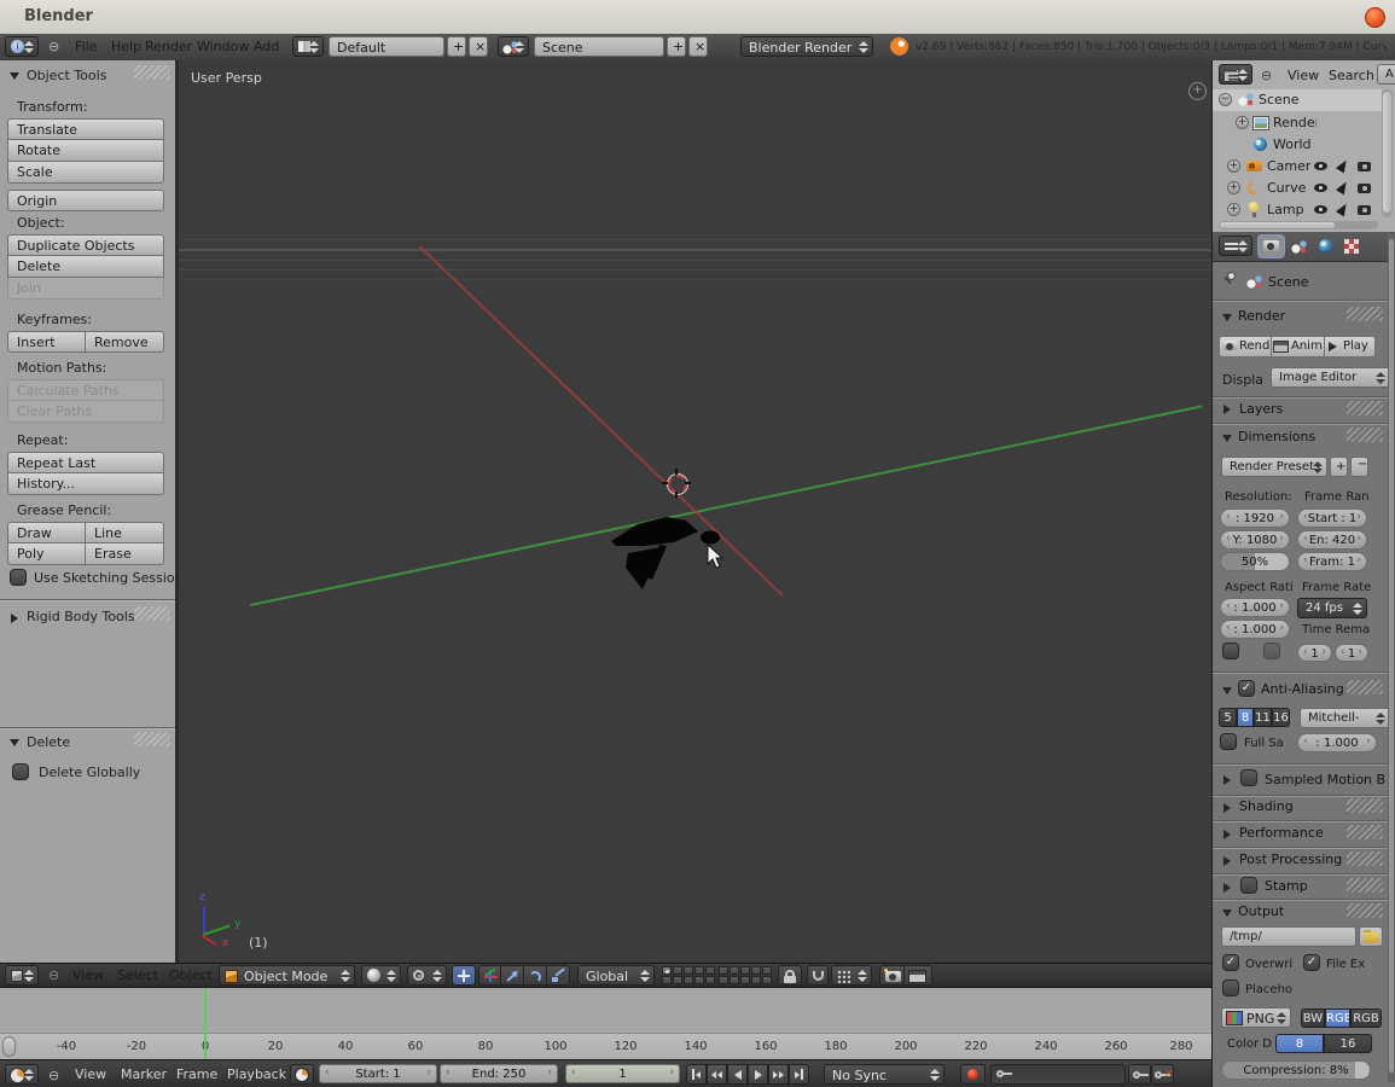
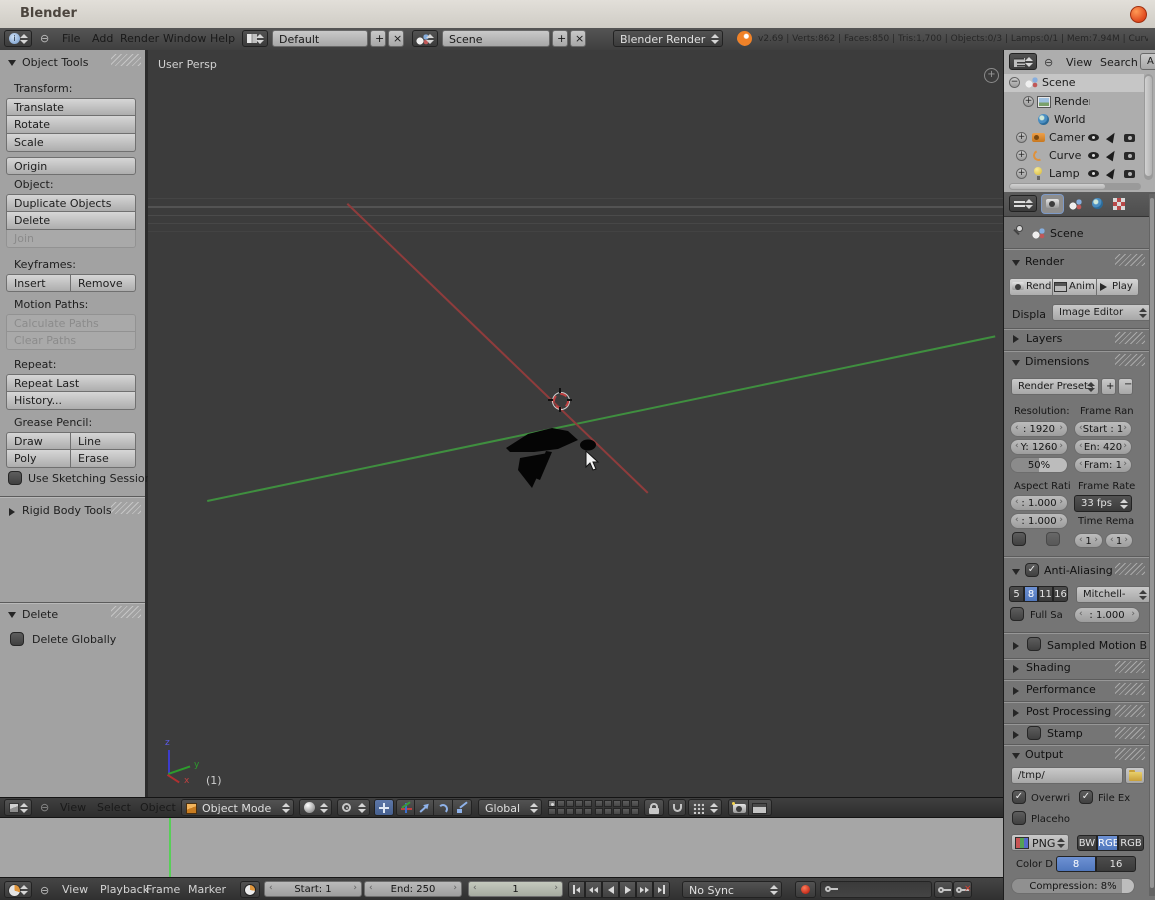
  Blender
  i
  ⊖
  File
- Help
+ Add
  Render
  Window
- Add
+ Help
  Default
  +
  ×
  Scene
  +
  ×
  Blender Render
  v2.69 | Verts:862 | Faces:850 | Tris:1,700 | Objects:0/3 | Lamps:0/1 | Mem:7.94M | Curv
  Object Tools
  Transform:
  Translate
  Rotate
  Scale
  Origin
  Object:
  Duplicate Objects
  Delete
  Join
  Keyframes:
  Insert
  Remove
  Motion Paths:
  Calculate Paths
  Clear Paths
  Repeat:
  Repeat Last
  History...
  Grease Pencil:
  Draw
  Line
  Poly
  Erase
  Use Sketching Sessio
  Rigid Body Tools
  Delete
  Delete Globally
  User Persp
  +
  z
  y
  x
  (1)
  ⊖
  View
  Search
  A
  −
  Scene
  +
  Rende
  World
  +
  Camer
  +
  Curve
  +
  Lamp
  Scene
  Render
  Rend
  Anim
  Play
  Displa
  Image Editor
  Layers
  Dimensions
  Render Presets
  +
  −
  Resolution:
  Frame Ran
  : 1920
  Start : 1
- Y: 1080
+ Y: 1260
  En: 420
  50%
  Fram: 1
  Aspect Rati
  Frame Rate
  : 1.000
- 24 fps
+ 33 fps
  : 1.000
  Time Rema
  1
  1
  ✓
  Anti-Aliasing
  5
  8
  11
  16
  Mitchell-
  Full Sa
  : 1.000
  Sampled Motion B
  Shading
  Performance
  Post Processing
  Stamp
  Output
  /tmp/
  ✓
  Overwri
  ✓
  File Ex
  Placeho
  PNG
  BW
  RGB
  RGB
  Color D
  8
  16
  Compression: 8%
  ⊖
  View
  Select
  Object
  Object Mode
  Global
- -40
- -20
- 20
- 40
- 60
- 80
- 100
- 120
- 140
- 160
- 180
- 200
- 220
- 240
- 260
- 280
  ⊖
  View
- Marker
+ Playback
  Frame
- Playback
+ Marker
  Start: 1
  End: 250
  1
  No Sync
  ×
